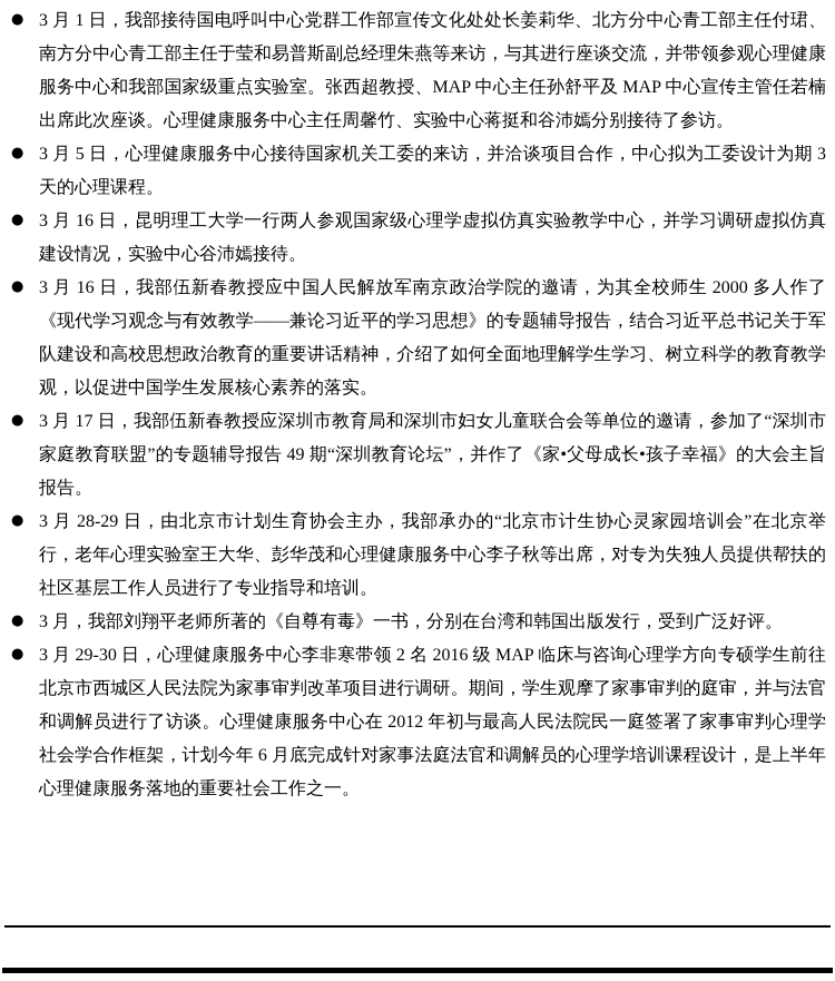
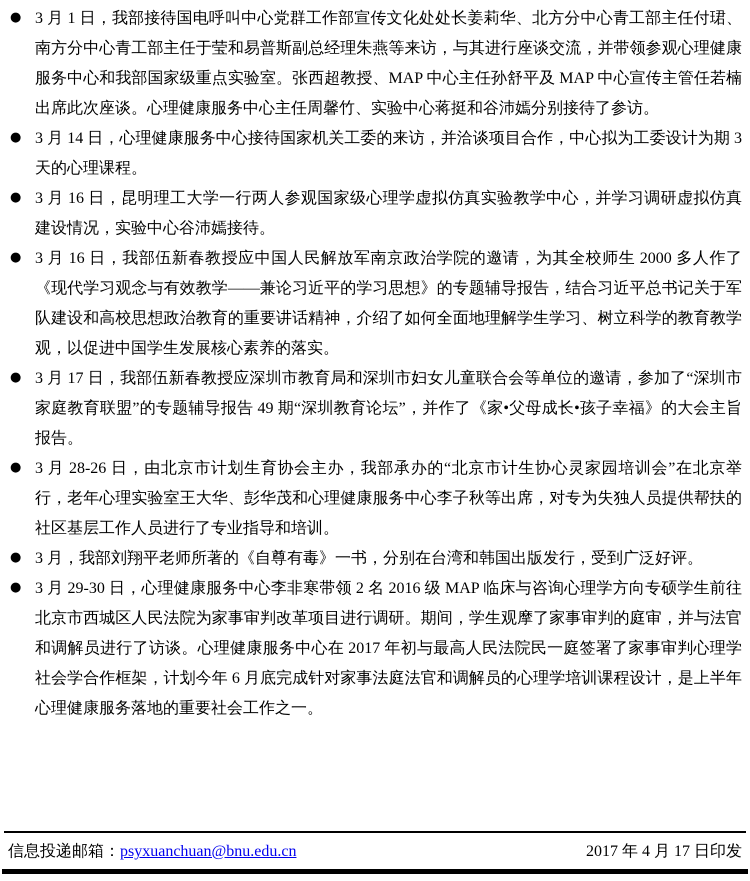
  ●
  3 月 1 日，我部接待国电呼叫中心党群工作部宣传文化处处长姜莉华、北方分中心青工部主任付珺、南方分中心青工部主任于莹和易普斯副总经理朱燕等来访，与其进行座谈交流，并带领参观心理健康服务中心和我部国家级重点实验室。张西超教授、MAP 中心主任孙舒平及 MAP 中心宣传主管任若楠出席此次座谈。心理健康服务中心主任周馨竹、实验中心蒋挺和谷沛嫣分别接待了参访。
  ●
- 3 月 5 日，心理健康服务中心接待国家机关工委的来访，并洽谈项目合作，中心拟为工委设计为期 3 天的心理课程。
+ 3 月 14 日，心理健康服务中心接待国家机关工委的来访，并洽谈项目合作，中心拟为工委设计为期 3 天的心理课程。
  ●
  3 月 16 日，昆明理工大学一行两人参观国家级心理学虚拟仿真实验教学中心，并学习调研虚拟仿真建设情况，实验中心谷沛嫣接待。
  ●
  3 月 16 日，我部伍新春教授应中国人民解放军南京政治学院的邀请，为其全校师生 2000 多人作了《现代学习观念与有效教学——兼论习近平的学习思想》的专题辅导报告，结合习近平总书记关于军队建设和高校思想政治教育的重要讲话精神，介绍了如何全面地理解学生学习、树立科学的教育教学观，以促进中国学生发展核心素养的落实。
  ●
  3 月 17 日，我部伍新春教授应深圳市教育局和深圳市妇女儿童联合会等单位的邀请，参加了“深圳市家庭教育联盟”的专题辅导报告 49 期“深圳教育论坛”，并作了《家•父母成长•孩子幸福》的大会主旨报告。
  ●
- 3 月 28-29 日，由北京市计划生育协会主办，我部承办的“北京市计生协心灵家园培训会”在北京举行，老年心理实验室王大华、彭华茂和心理健康服务中心李子秋等出席，对专为失独人员提供帮扶的社区基层工作人员进行了专业指导和培训。
+ 3 月 28-26 日，由北京市计划生育协会主办，我部承办的“北京市计生协心灵家园培训会”在北京举行，老年心理实验室王大华、彭华茂和心理健康服务中心李子秋等出席，对专为失独人员提供帮扶的社区基层工作人员进行了专业指导和培训。
  ●
  3 月，我部刘翔平老师所著的《自尊有毒》一书，分别在台湾和韩国出版发行，受到广泛好评。
  ●
- 3 月 29-30 日，心理健康服务中心李非寒带领 2 名 2016 级 MAP 临床与咨询心理学方向专硕学生前往北京市西城区人民法院为家事审判改革项目进行调研。期间，学生观摩了家事审判的庭审，并与法官和调解员进行了访谈。心理健康服务中心在 2012 年初与最高人民法院民一庭签署了家事审判心理学社会学合作框架，计划今年 6 月底完成针对家事法庭法官和调解员的心理学培训课程设计，是上半年心理健康服务落地的重要社会工作之一。
+ 3 月 29-30 日，心理健康服务中心李非寒带领 2 名 2016 级 MAP 临床与咨询心理学方向专硕学生前往北京市西城区人民法院为家事审判改革项目进行调研。期间，学生观摩了家事审判的庭审，并与法官和调解员进行了访谈。心理健康服务中心在 2017 年初与最高人民法院民一庭签署了家事审判心理学社会学合作框架，计划今年 6 月底完成针对家事法庭法官和调解员的心理学培训课程设计，是上半年心理健康服务落地的重要社会工作之一。
+ 信息投递邮箱：psyxuanchuan@bnu.edu.cn
+ 2017 年 4 月 17 日印发
